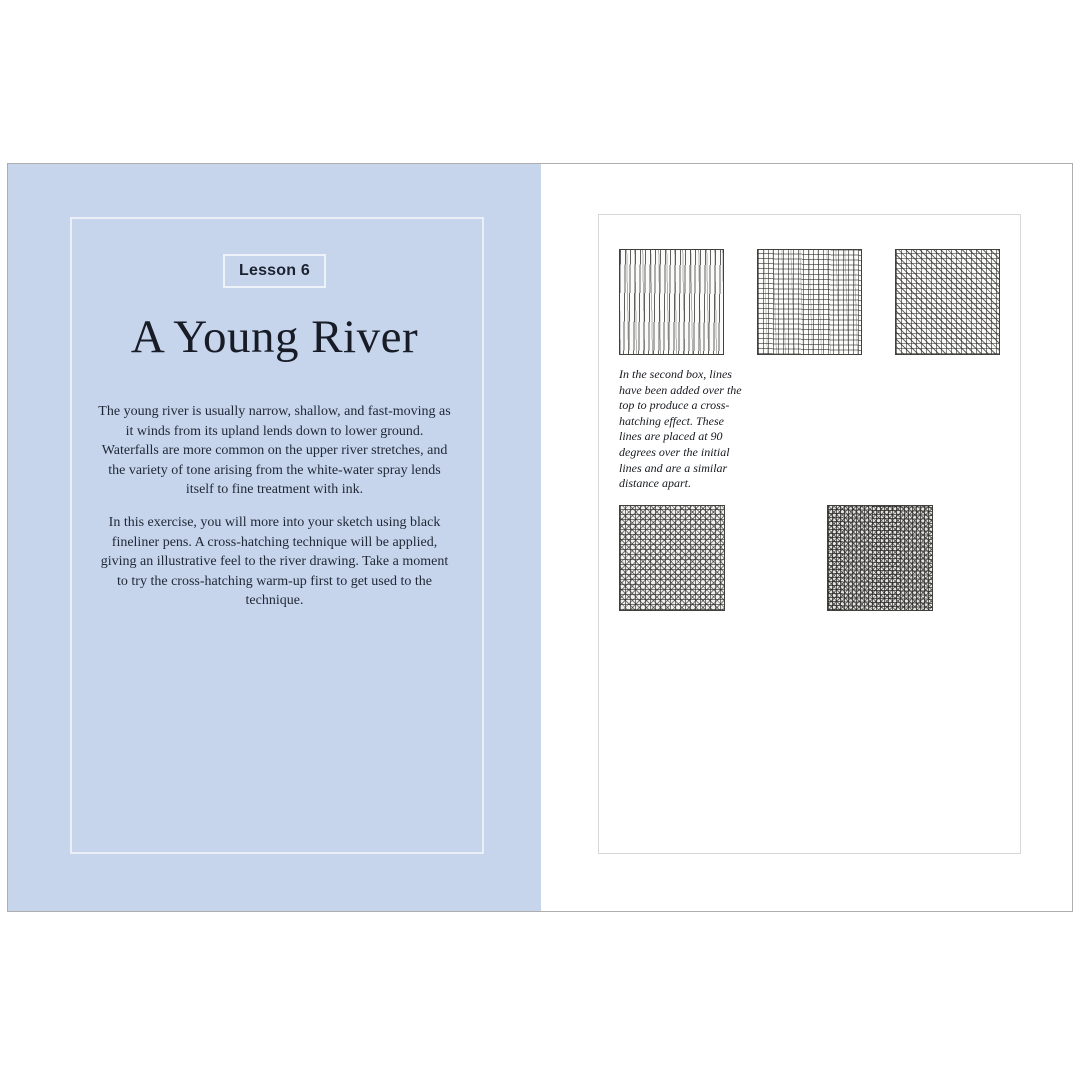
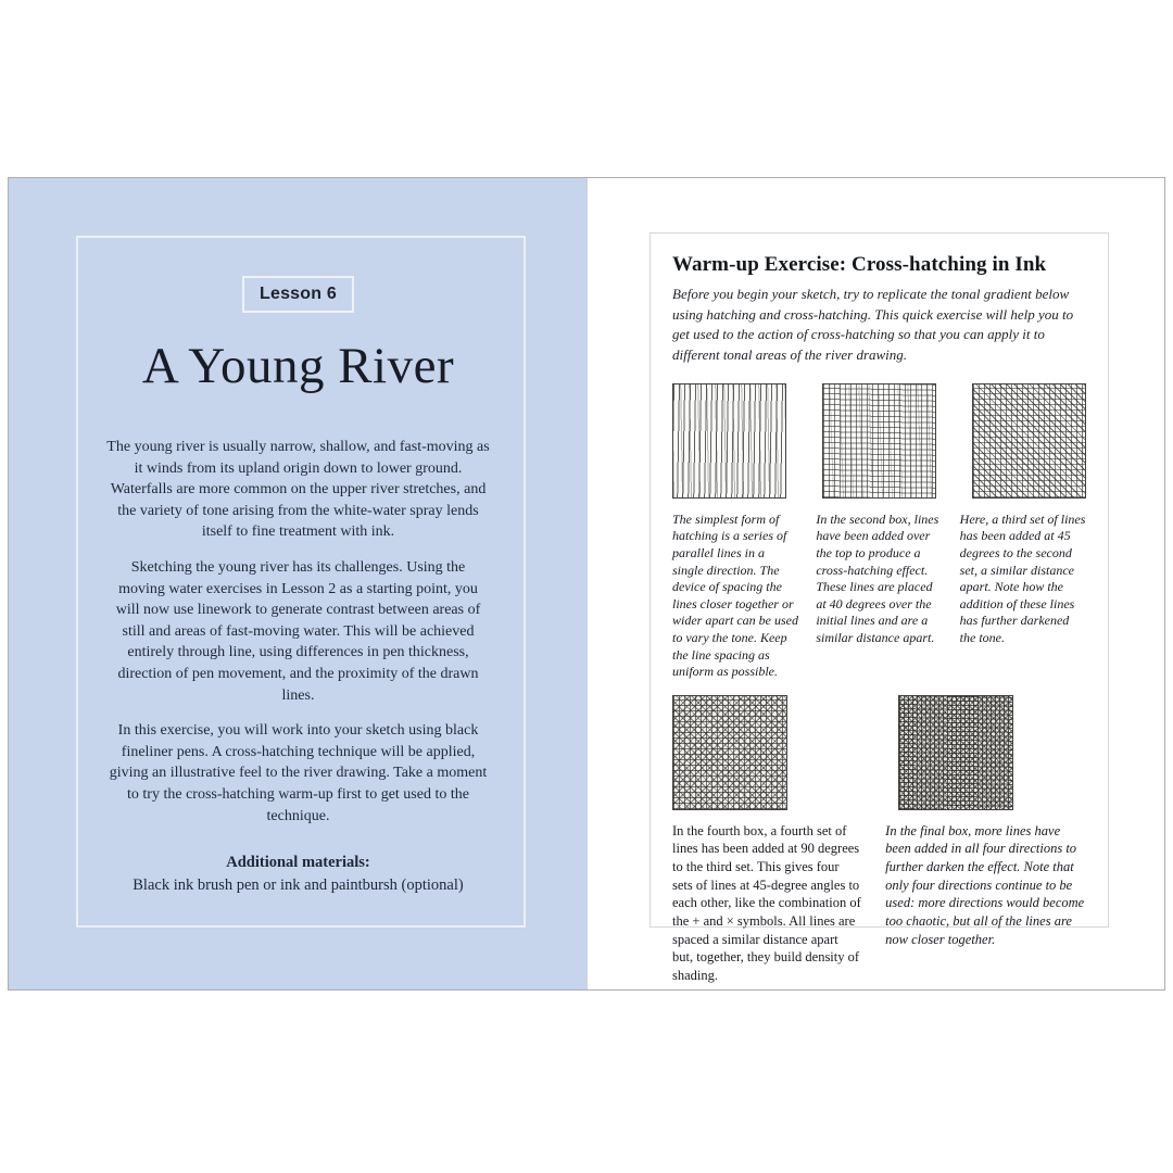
  Lesson 6
  A Young River
- The young river is usually narrow, shallow, and fast-moving as it winds from its upland lends down to lower ground. Waterfalls are more common on the upper river stretches, and the variety of tone arising from the white-water spray lends itself to fine treatment with ink.
+ The young river is usually narrow, shallow, and fast-moving as it winds from its upland origin down to lower ground. Waterfalls are more common on the upper river stretches, and the variety of tone arising from the white-water spray lends itself to fine treatment with ink.
+ Sketching the young river has its challenges. Using the moving water exercises in Lesson 2 as a starting point, you will now use linework to generate contrast between areas of still and areas of fast-moving water. This will be achieved entirely through line, using differences in pen thickness, direction of pen movement, and the proximity of the drawn lines.
- In this exercise, you will more into your sketch using black fineliner pens. A cross-hatching technique will be applied, giving an illustrative feel to the river drawing. Take a moment to try the cross-hatching warm-up first to get used to the technique.
+ In this exercise, you will work into your sketch using black fineliner pens. A cross-hatching technique will be applied, giving an illustrative feel to the river drawing. Take a moment to try the cross-hatching warm-up first to get used to the technique.
+ Additional materials:
+ Black ink brush pen or ink and paintbursh (optional)
+ Warm-up Exercise: Cross-hatching in Ink
+ Before you begin your sketch, try to replicate the tonal gradient below using hatching and cross-hatching. This quick exercise will help you to get used to the action of cross-hatching so that you can apply it to different tonal areas of the river drawing.
+ The simplest form of hatching is a series of parallel lines in a single direction. The device of spacing the lines closer together or wider apart can be used to vary the tone. Keep the line spacing as uniform as possible.
- In the second box, lines have been added over the top to produce a cross-hatching effect. These lines are placed at 90 degrees over the initial lines and are a similar distance apart.
+ In the second box, lines have been added over the top to produce a cross-hatching effect. These lines are placed at 40 degrees over the initial lines and are a similar distance apart.
+ Here, a third set of lines has been added at 45 degrees to the second set, a similar distance apart. Note how the addition of these lines has further darkened the tone.
+ In the fourth box, a fourth set of lines has been added at 90 degrees to the third set. This gives four sets of lines at 45-degree angles to each other, like the combination of the + and × symbols. All lines are spaced a similar distance apart but, together, they build density of shading.
+ In the final box, more lines have been added in all four directions to further darken the effect. Note that only four directions continue to be used: more directions would become too chaotic, but all of the lines are now closer together.
